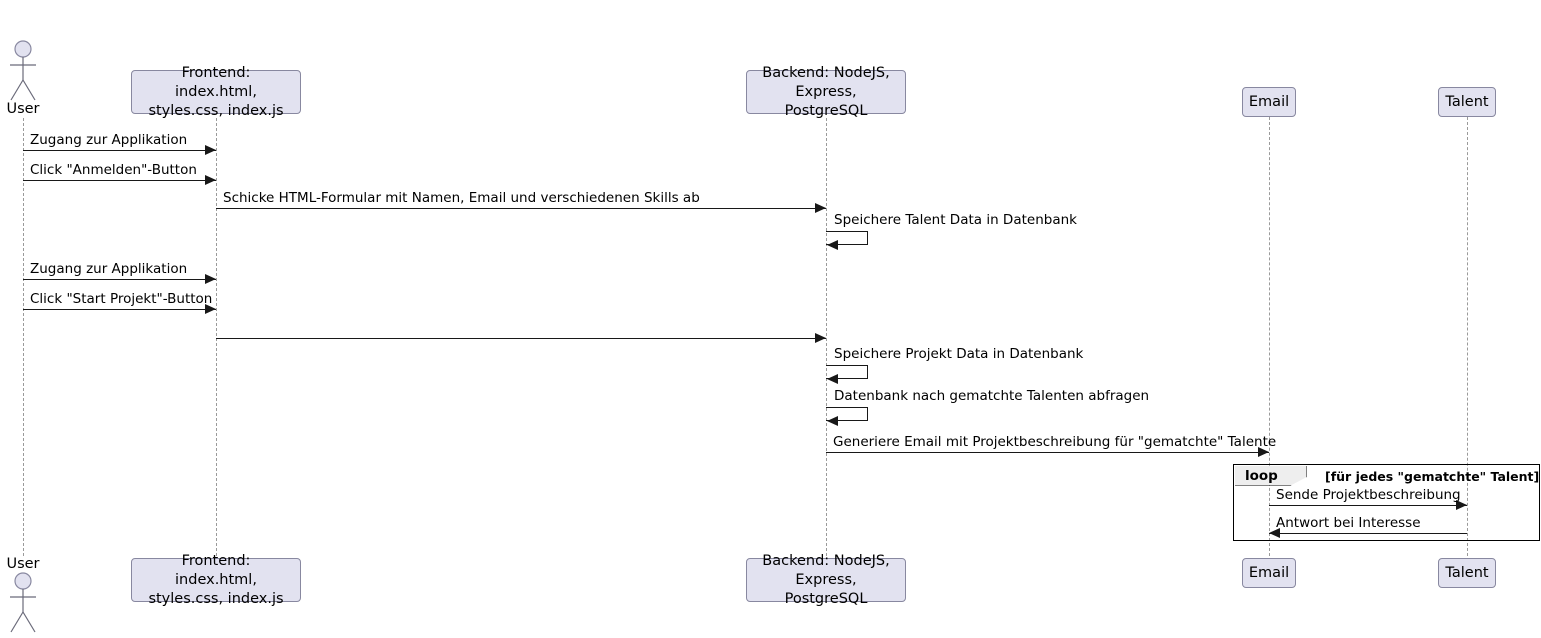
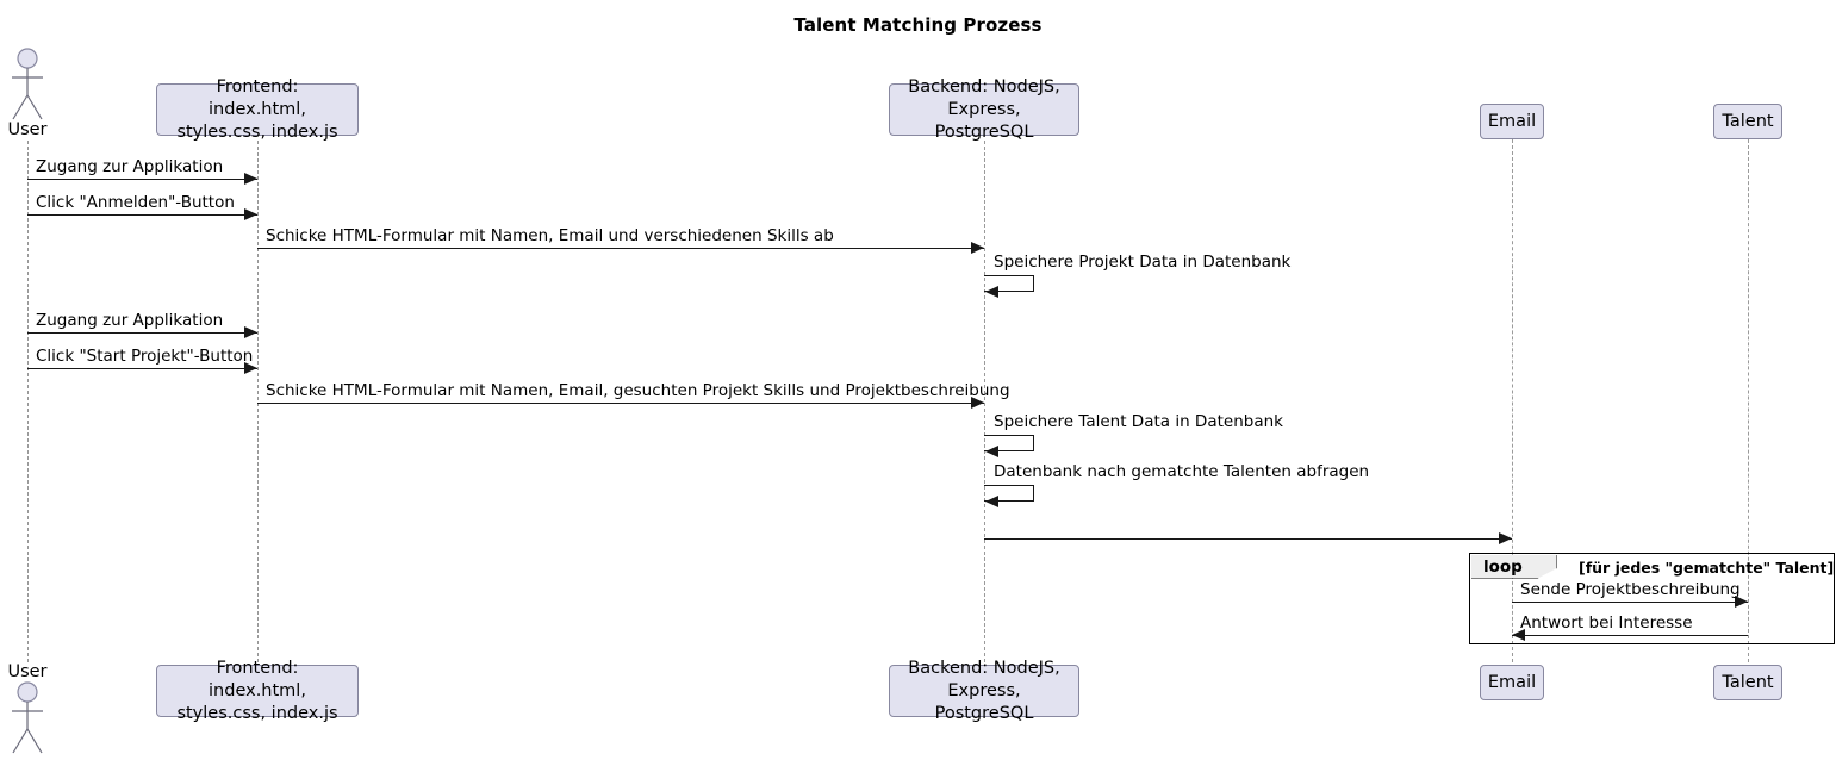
+ Talent Matching Prozess
  User
  User
  Frontend: index.html,
  styles.css, index.js
  Frontend: index.html,
  styles.css, index.js
  Backend: NodeJS,
  Express, PostgreSQL
  Backend: NodeJS,
  Express, PostgreSQL
  Email
  Email
  Talent
  Talent
  Zugang zur Applikation
  Click "Anmelden"-Button
  Schicke HTML-Formular mit Namen, Email und verschiedenen Skills ab
- Speichere Talent Data in Datenbank
+ Speichere Projekt Data in Datenbank
  Zugang zur Applikation
  Click "Start Projekt"-Button
+ Schicke HTML-Formular mit Namen, Email, gesuchten Projekt Skills und Projektbeschreibung
- Speichere Projekt Data in Datenbank
+ Speichere Talent Data in Datenbank
  Datenbank nach gematchte Talenten abfragen
- Generiere Email mit Projektbeschreibung für "gematchte" Talente
  loop
  [für jedes "gematchte" Talent]
  Sende Projektbeschreibung
  Antwort bei Interesse
